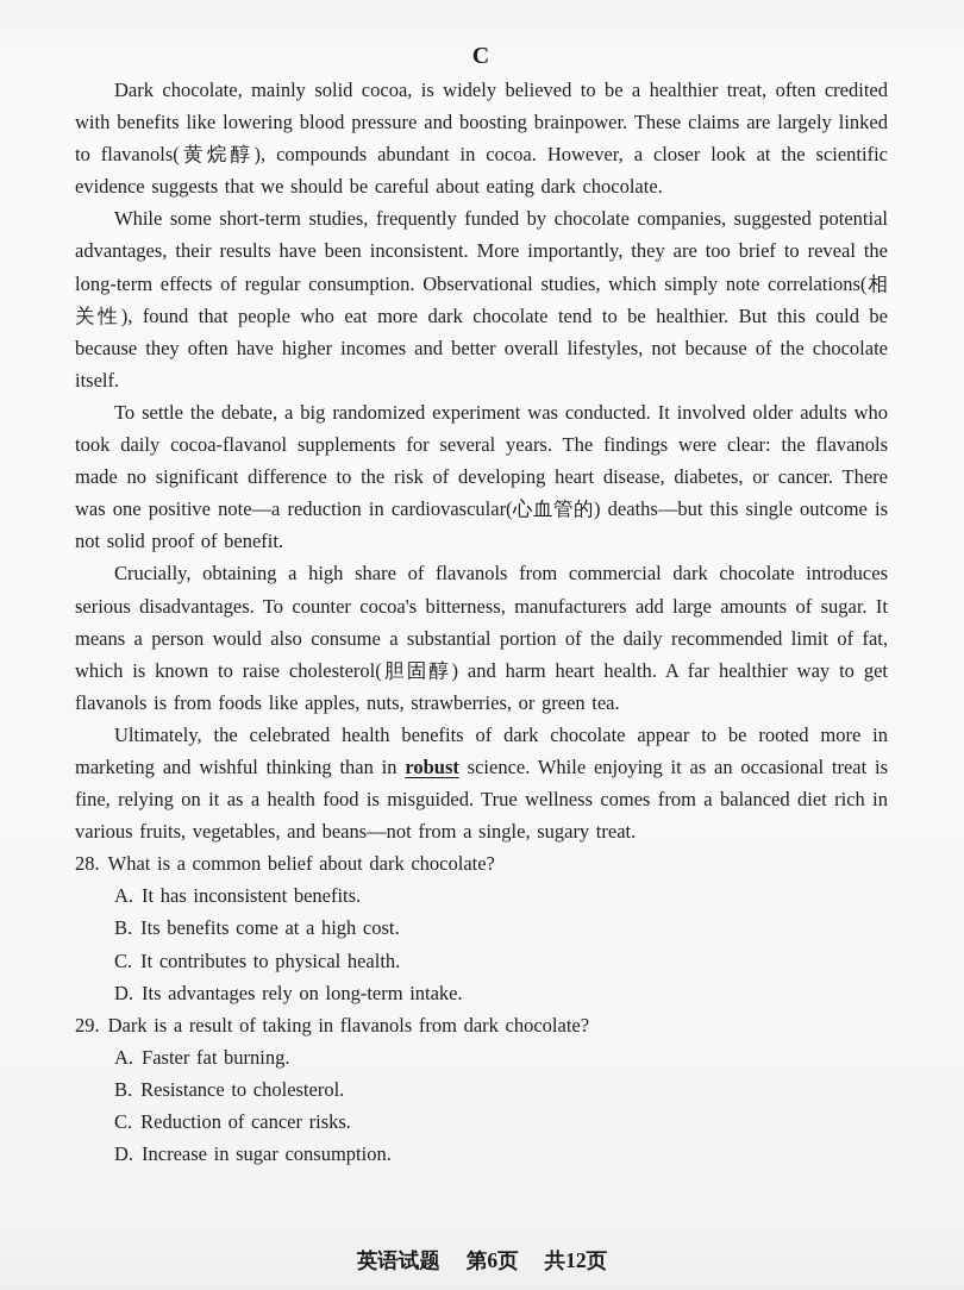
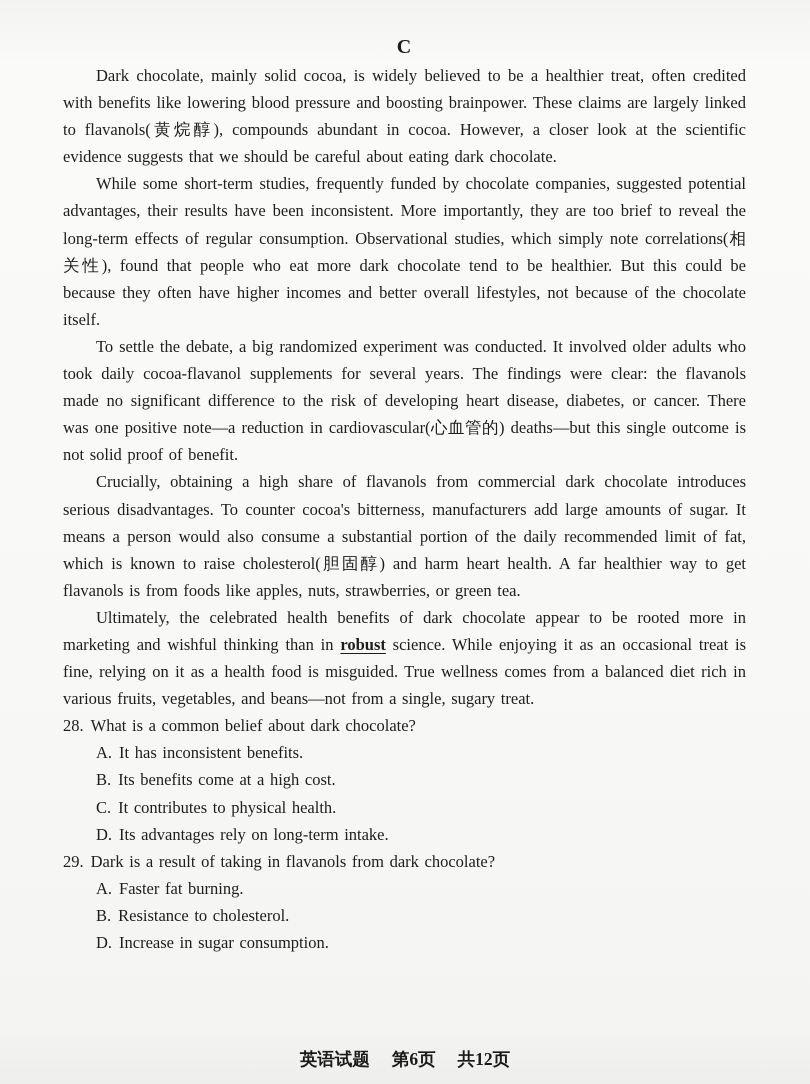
  C
  Dark chocolate, mainly solid cocoa, is widely believed to be a healthier treat, often credited with benefits like lowering blood pressure and boosting brainpower. These claims are largely linked to flavanols(黄烷醇), compounds abundant in cocoa. However, a closer look at the scientific evidence suggests that we should be careful about eating dark chocolate.
  While some short-term studies, frequently funded by chocolate companies, suggested potential advantages, their results have been inconsistent. More importantly, they are too brief to reveal the long-term effects of regular consumption. Observational studies, which simply note correlations(相关性), found that people who eat more dark chocolate tend to be healthier. But this could be because they often have higher incomes and better overall lifestyles, not because of the chocolate itself.
  To settle the debate, a big randomized experiment was conducted. It involved older adults who took daily cocoa-flavanol supplements for several years. The findings were clear: the flavanols made no significant difference to the risk of developing heart disease, diabetes, or cancer. There was one positive note—a reduction in cardiovascular(心血管的) deaths—but this single outcome is not solid proof of benefit.
  Crucially, obtaining a high share of flavanols from commercial dark chocolate introduces serious disadvantages. To counter cocoa's bitterness, manufacturers add large amounts of sugar. It means a person would also consume a substantial portion of the daily recommended limit of fat, which is known to raise cholesterol(胆固醇) and harm heart health. A far healthier way to get flavanols is from foods like apples, nuts, strawberries, or green tea.
  Ultimately, the celebrated health benefits of dark chocolate appear to be rooted more in marketing and wishful thinking than in robust science. While enjoying it as an occasional treat is fine, relying on it as a health food is misguided. True wellness comes from a balanced diet rich in various fruits, vegetables, and beans—not from a single, sugary treat.
  28. What is a common belief about dark chocolate?
  A. It has inconsistent benefits.
  B. Its benefits come at a high cost.
  C. It contributes to physical health.
  D. Its advantages rely on long-term intake.
  29. Dark is a result of taking in flavanols from dark chocolate?
  A. Faster fat burning.
  B. Resistance to cholesterol.
- C. Reduction of cancer risks.
  D. Increase in sugar consumption.
  英语试题 第6页 共12页
